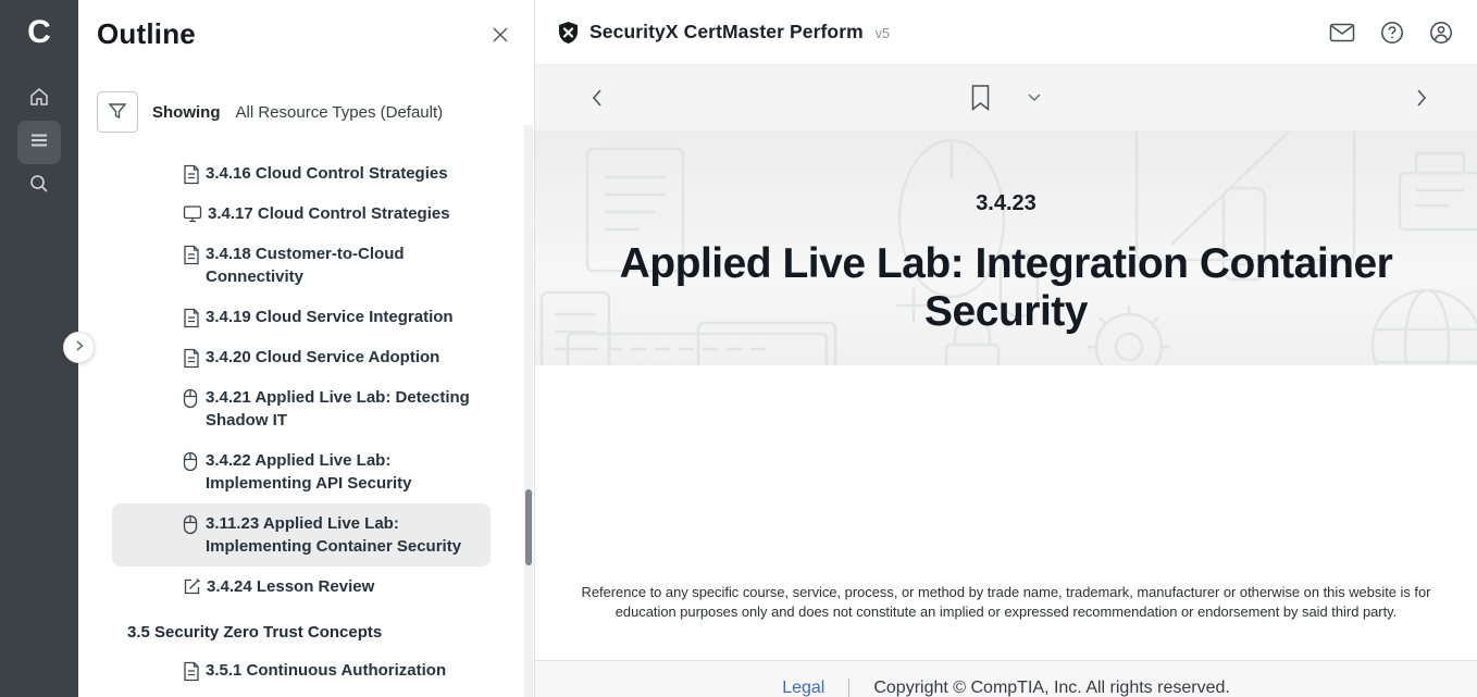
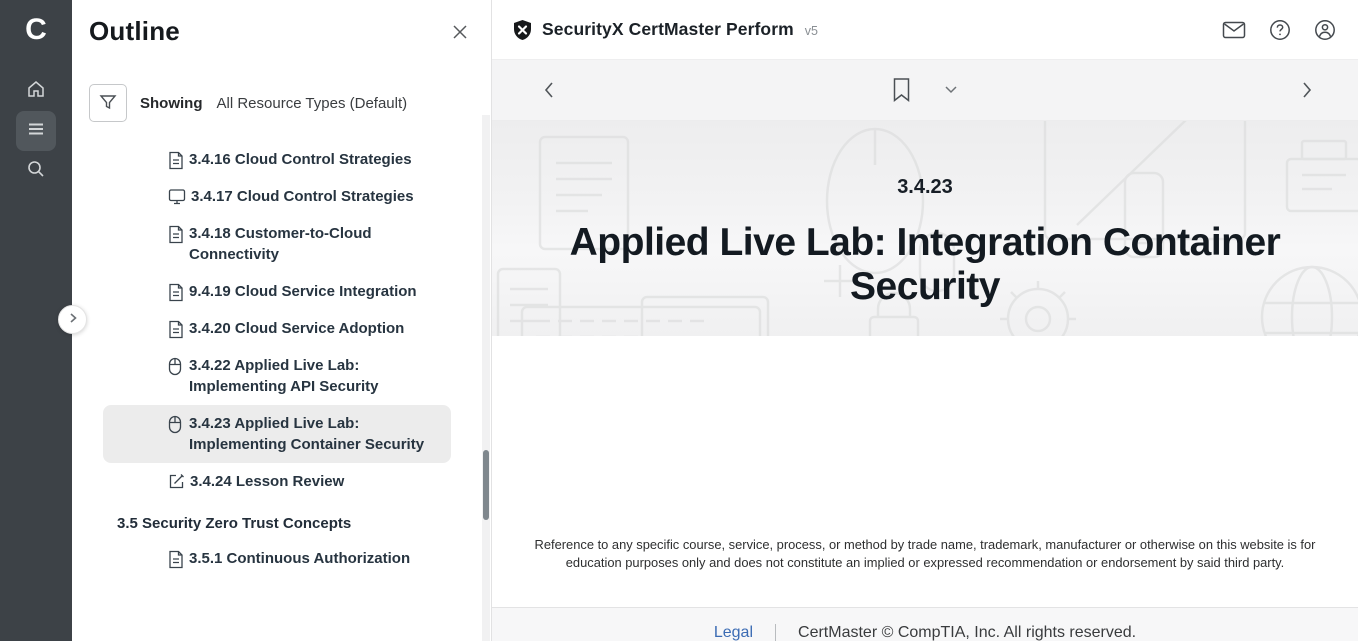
  C
  Outline
  Showing
  All Resource Types (Default)
  3.4.16 Cloud Control Strategies
  3.4.17 Cloud Control Strategies
  3.4.18 Customer-to-Cloud Connectivity
- 3.4.19 Cloud Service Integration
+ 9.4.19 Cloud Service Integration
  3.4.20 Cloud Service Adoption
- 3.4.21 Applied Live Lab: Detecting Shadow IT
  3.4.22 Applied Live Lab: Implementing API Security
- 3.11.23 Applied Live Lab: Implementing Container Security
+ 3.4.23 Applied Live Lab: Implementing Container Security
  3.4.24 Lesson Review
  3.5 Security Zero Trust Concepts
  3.5.1 Continuous Authorization
  SecurityX CertMaster Perform
  v5
  3.4.23
  Applied Live Lab: Integration Container Security
  Reference to any specific course, service, process, or method by trade name, trademark, manufacturer or otherwise on this website is for education purposes only and does not constitute an implied or expressed recommendation or endorsement by said third party.
  Legal
- Copyright © CompTIA, Inc. All rights reserved.
+ CertMaster © CompTIA, Inc. All rights reserved.
